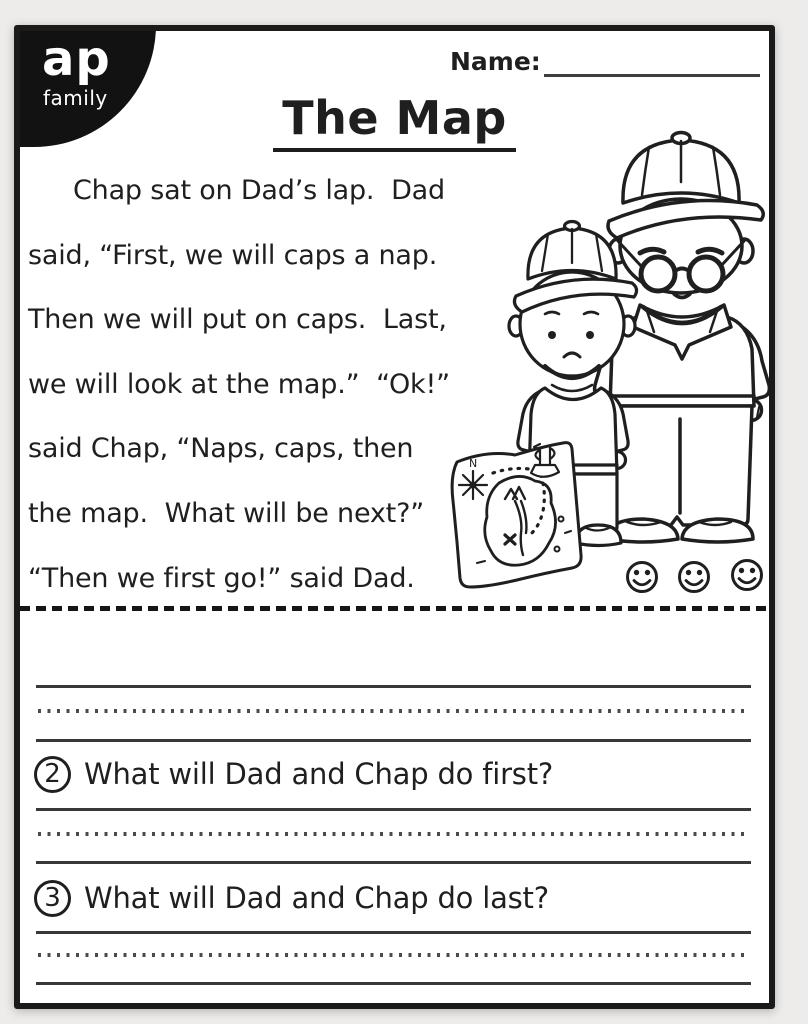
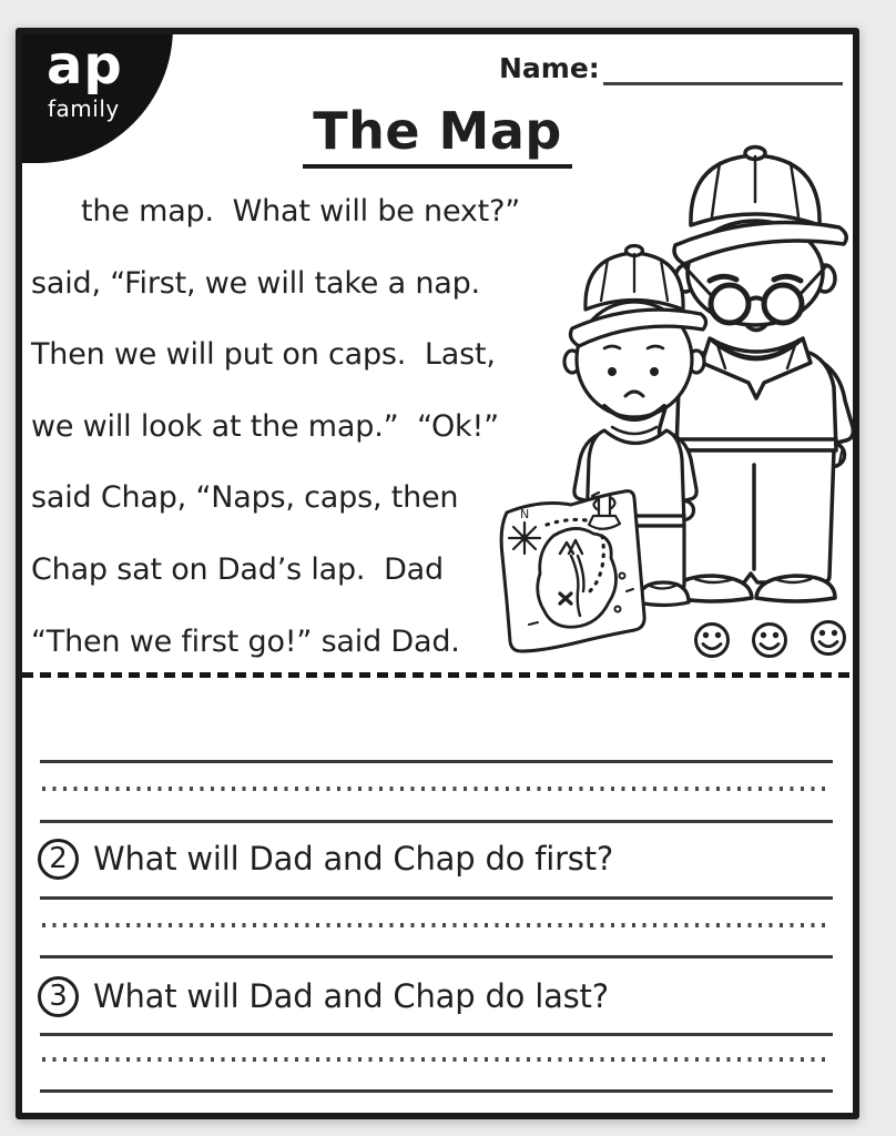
  ap
  family
  Name:
  The Map
- Chap sat on Dad’s lap. Dad
+ the map. What will be next?”
- said, “First, we will caps a nap.
+ said, “First, we will take a nap.
  Then we will put on caps. Last,
  we will look at the map.” “Ok!”
  said Chap, “Naps, caps, then
- the map. What will be next?”
+ Chap sat on Dad’s lap. Dad
  “Then we first go!” said Dad.
  N
  2
  What will Dad and Chap do first?
  3
  What will Dad and Chap do last?
